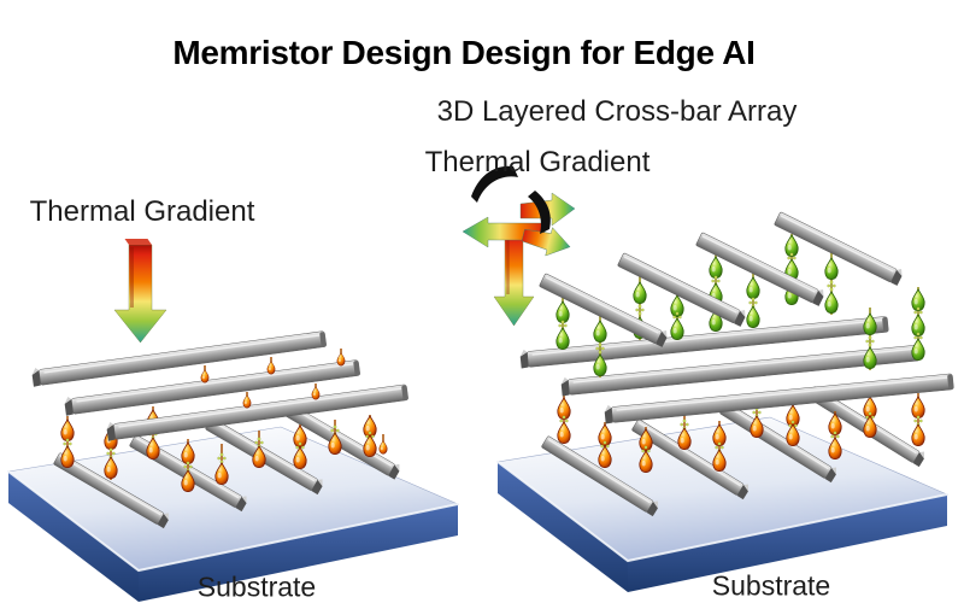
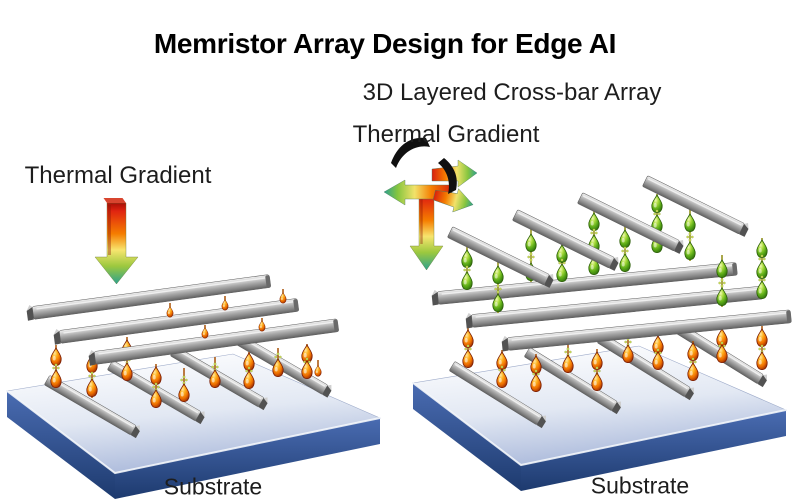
- Memristor Design Design for Edge AI
+ Memristor Array Design for Edge AI
  3D Layered Cross-bar Array
  Thermal Gradient
  Thermal Gradient
  Substrate
  Substrate
